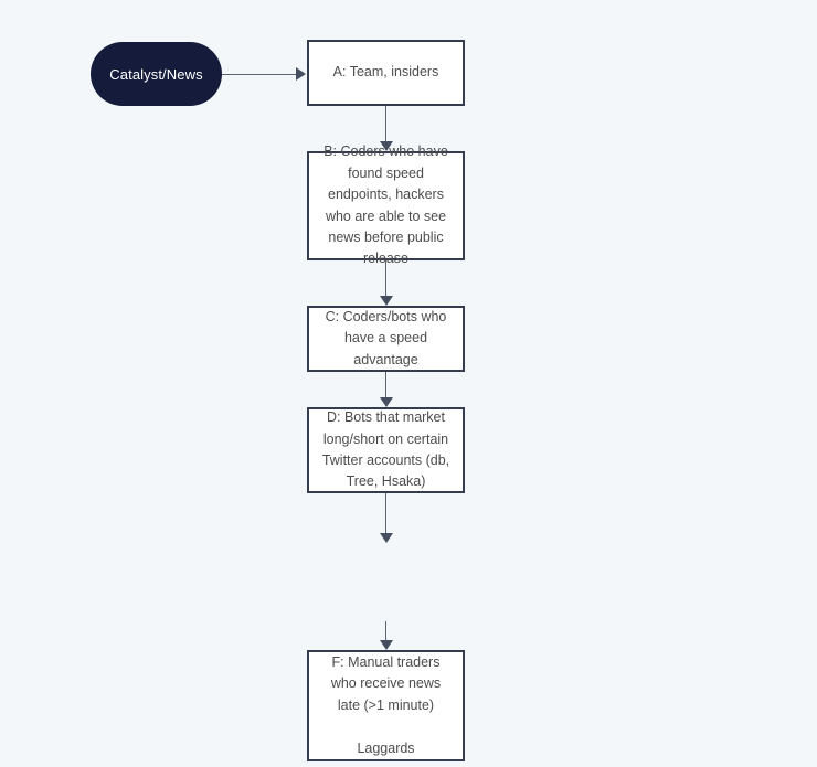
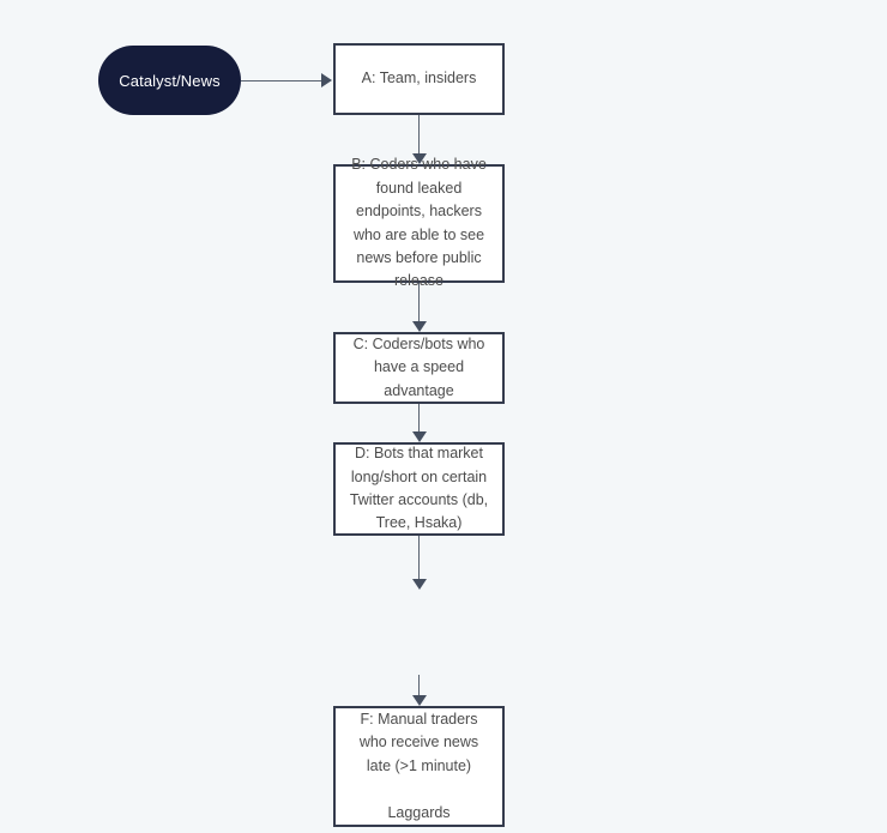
  Catalyst/News
  A: Team, insiders
- B: Coders who have found speed endpoints, hackers who are able to see news before public release
+ B: Coders who have found leaked endpoints, hackers who are able to see news before public release
  C: Coders/bots who have a speed advantage
  D: Bots that market long/short on certain Twitter accounts (db, Tree, Hsaka)
  F: Manual traders who receive news late (>1 minute)
  Laggards
